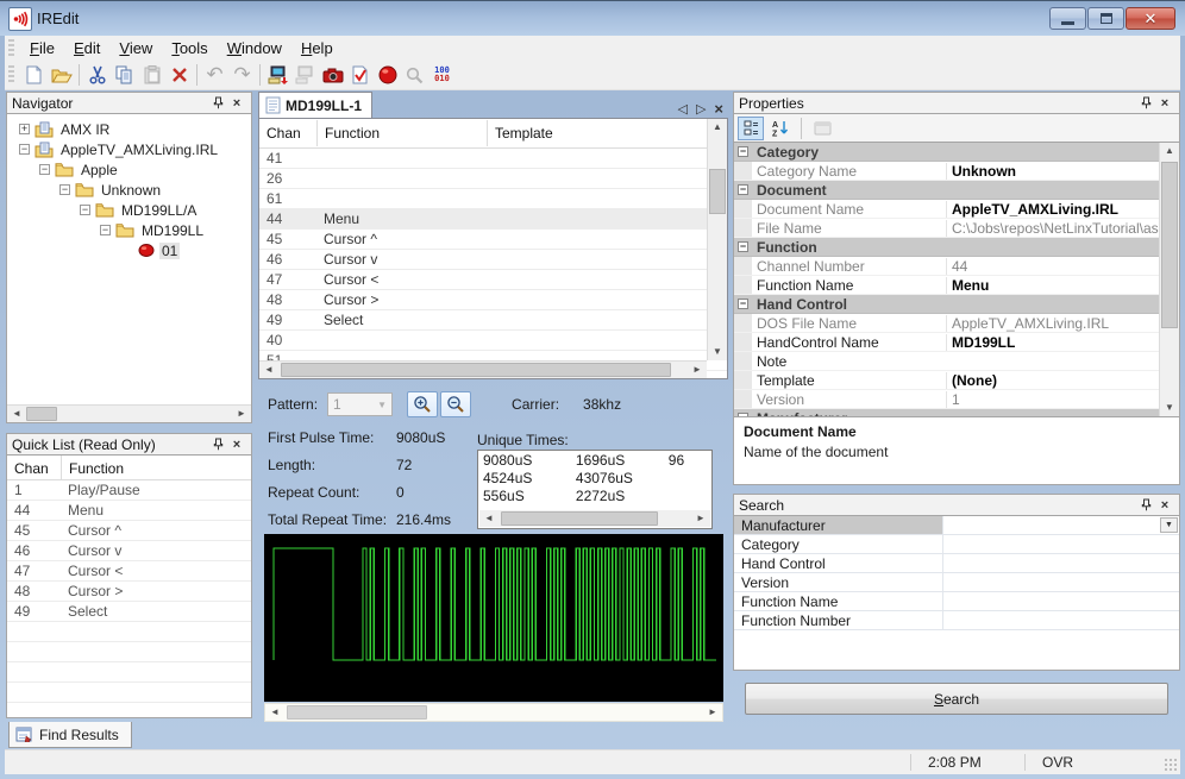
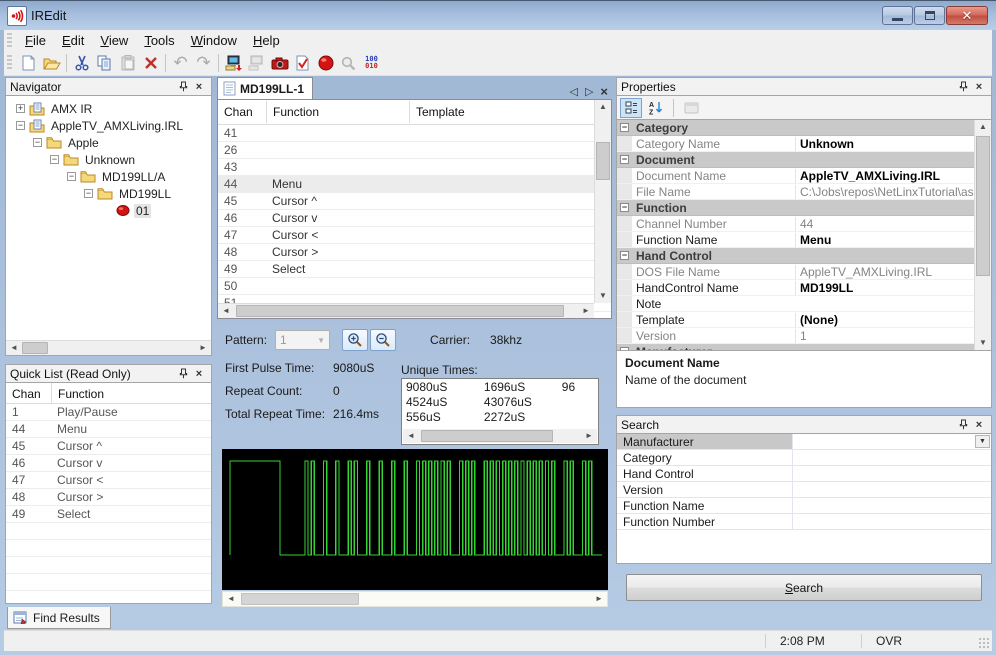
  IREdit
  ✕
  File
  Edit
  View
  Tools
  Window
  Help
  ↶
  ↷
  100
  010
  Navigator
  ×
  +
  AMX IR
  −
  AppleTV_AMXLiving.IRL
  −
  Apple
  −
  Unknown
  −
  MD199LL/A
  −
  MD199LL
  01
  ◄
  ►
  Quick List (Read Only)
  ×
  Chan
  Function
  1
  Play/Pause
  44
  Menu
  45
  Cursor ^
  46
  Cursor v
  47
  Cursor <
  48
  Cursor >
  49
  Select
  Find Results
  MD199LL-1
  ◁
  ▷
  ×
  Chan
  Function
  Template
  41
  26
- 61
+ 43
  44
  Menu
  45
  Cursor ^
  46
  Cursor v
  47
  Cursor <
  48
  Cursor >
  49
  Select
- 40
+ 50
  ▲
  ▼
  ◄
  ►
  Pattern:
  1
  ▼
  Carrier:
  38khz
  First Pulse Time:
  9080uS
- Length:
- 72
  Repeat Count:
  0
  Total Repeat Time:
  216.4ms
  Unique Times:
  9080uS
  4524uS
  556uS
  1696uS
  43076uS
  2272uS
  96
  ◄
  ►
  ◄
  ►
  Properties
  ×
  −
  Category
  Category Name
  Unknown
  −
  Document
  Document Name
  AppleTV_AMXLiving.IRL
  File Name
  C:\Jobs\repos\NetLinxTutorial\as
  −
  Function
  Channel Number
  44
  Function Name
  Menu
  −
  Hand Control
  DOS File Name
  AppleTV_AMXLiving.IRL
  HandControl Name
  MD199LL
  Note
  Template
  (None)
  Version
  1
  ▲
  ▼
  Document Name
  Name of the document
  Search
  ×
  Manufacturer
  Category
  Hand Control
  Version
  Function Name
  Function Number
  Search
  2:08 PM
  OVR
